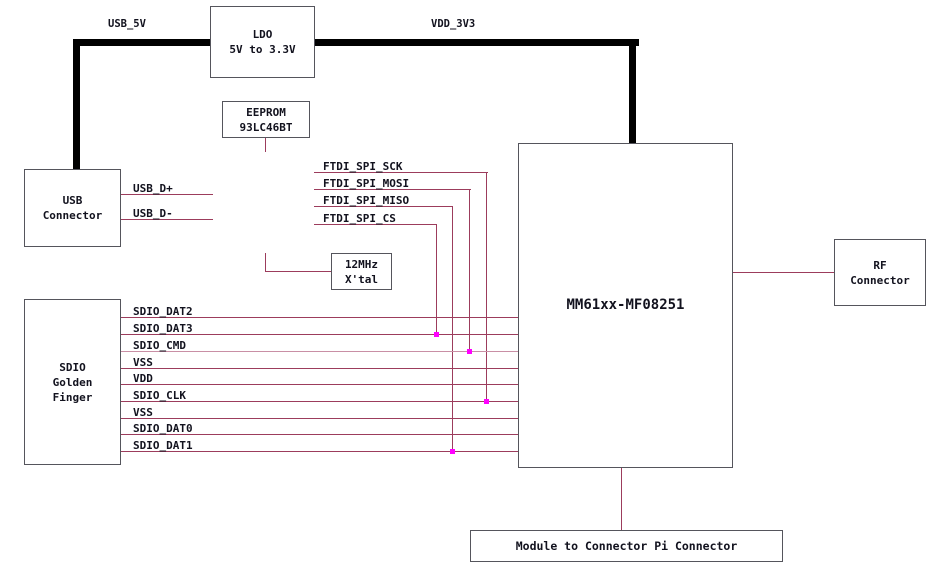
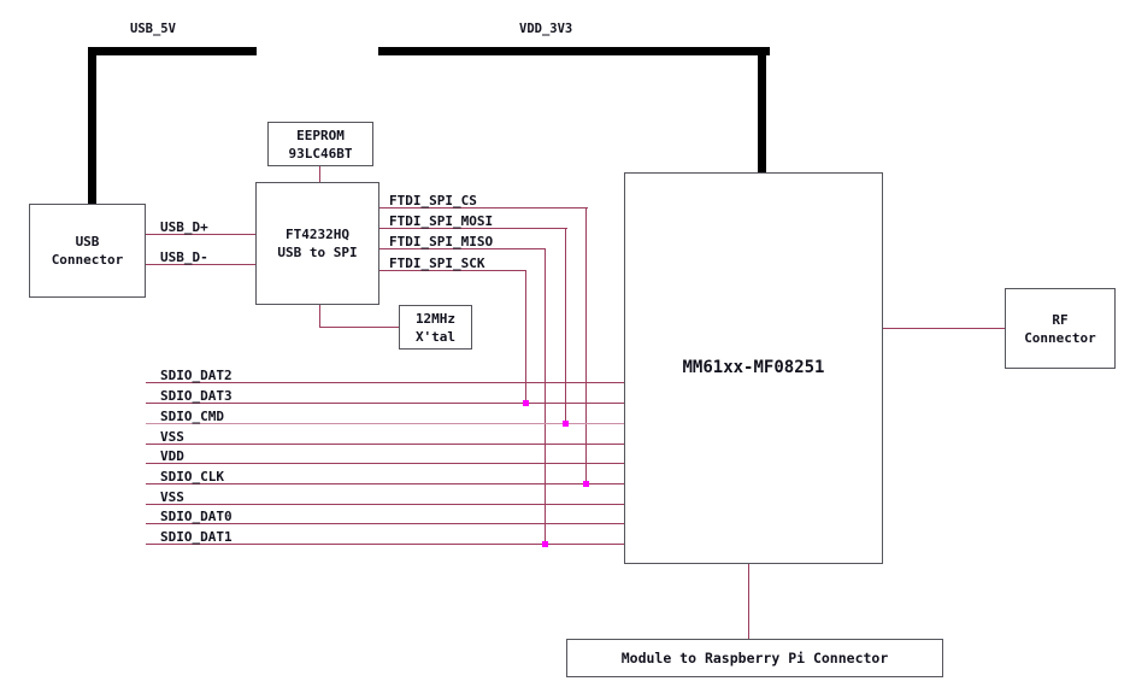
  USB
  Connector
- LDO
- 5V to 3.3V
  EEPROM
  93LC46BT
+ FT4232HQ
+ USB to SPI
  12MHz
  X'tal
  MM61xx-MF08251
  RF
  Connector
- SDIO
- Golden
- Finger
- Module to Connector Pi Connector
+ Module to Raspberry Pi Connector
  USB_5V
  VDD_3V3
  USB_D+
  USB_D-
- FTDI_SPI_SCK
+ FTDI_SPI_CS
  FTDI_SPI_MOSI
  FTDI_SPI_MISO
- FTDI_SPI_CS
+ FTDI_SPI_SCK
  SDIO_DAT2
  SDIO_DAT3
  SDIO_CMD
  VSS
  VDD
  SDIO_CLK
  VSS
  SDIO_DAT0
  SDIO_DAT1
